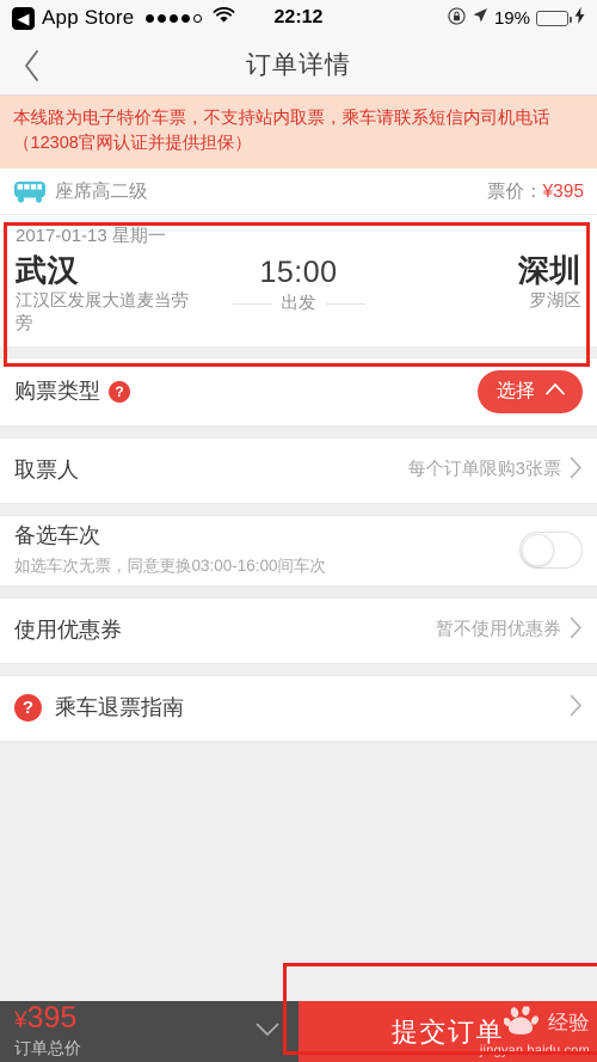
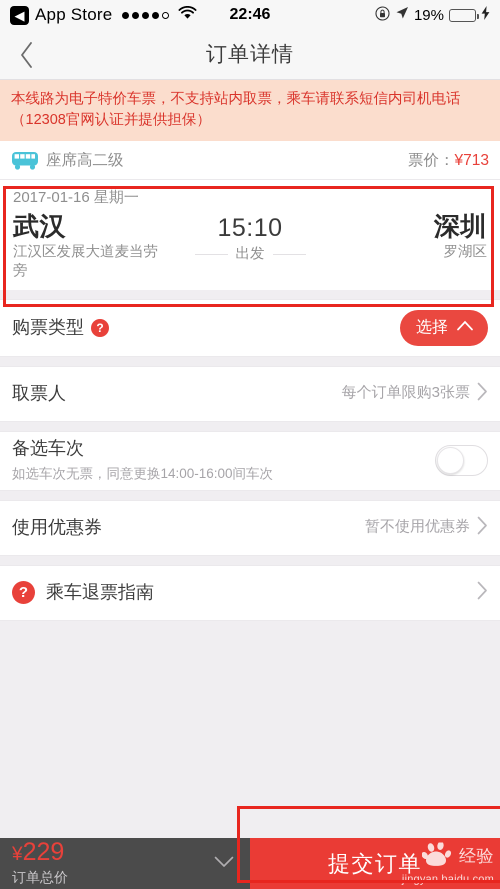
  ◀
  App Store
- 22:12
+ 22:46
  19%
  订单详情
  本线路为电子特价车票，不支持站内取票，乘车请联系短信内司机电话（12308官网认证并提供担保）
  座席高二级
- 票价：¥395
+ 票价：¥713
- 2017-01-13 星期一
+ 2017-01-16 星期一
  武汉
  江汉区发展大道麦当劳旁
- 15:00
+ 15:10
  出发
  深圳
  罗湖区
  购票类型
  ?
  选择
  取票人
  每个订单限购3张票
  备选车次
- 如选车次无票，同意更换03:00-16:00间车次
+ 如选车次无票，同意更换14:00-16:00间车次
  使用优惠券
  暂不使用优惠券
  ?
  乘车退票指南
- ¥395
+ ¥229
  订单总价
  提交订单
  经验
  jingyan.baidu.com
